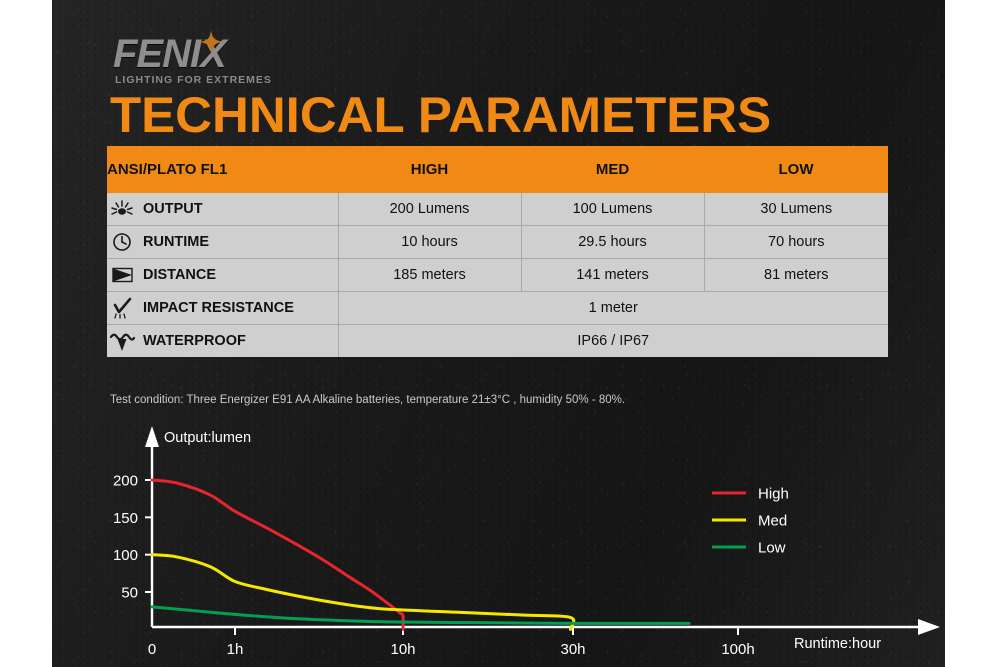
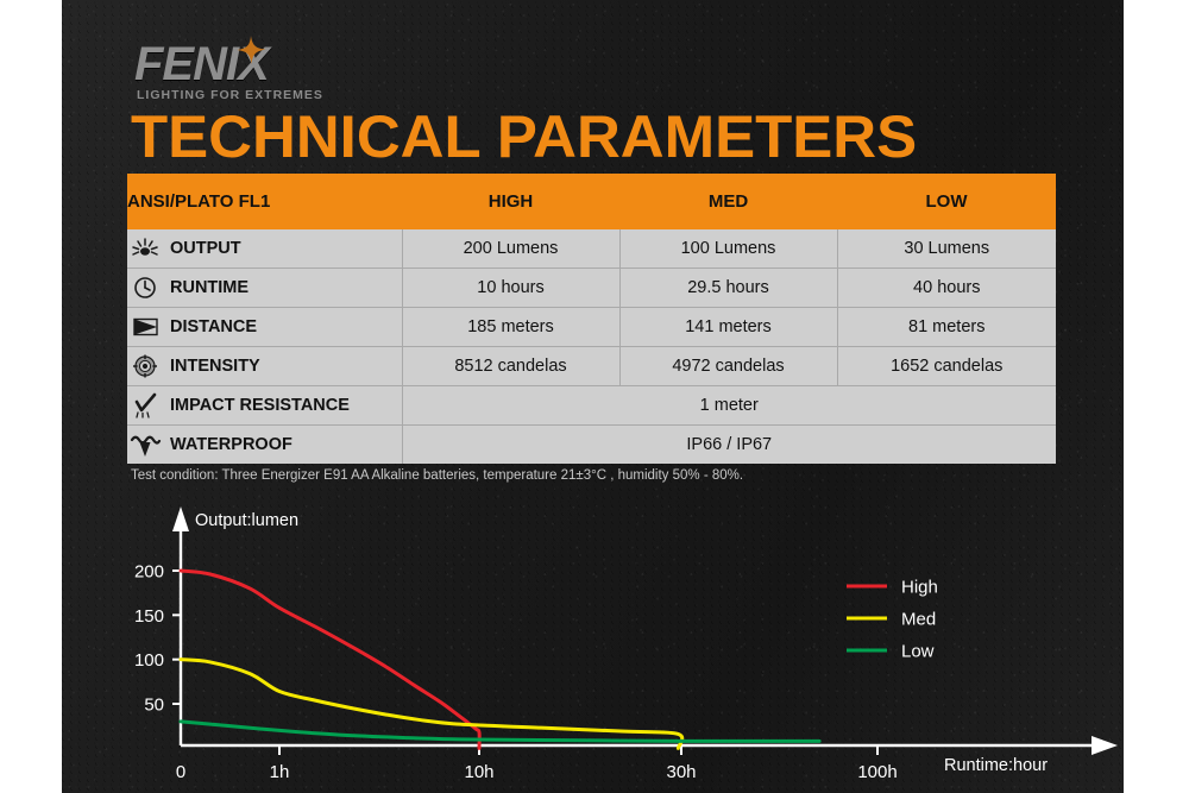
  FENIX
  LIGHTING FOR EXTREMES
  TECHNICAL PARAMETERS
  ANSI/PLATO FL1	HIGH	MED	LOW
  OUTPUT	200 Lumens	100 Lumens	30 Lumens
- RUNTIME	10 hours	29.5 hours	70 hours
+ RUNTIME	10 hours	29.5 hours	40 hours
  DISTANCE	185 meters	141 meters	81 meters
+ INTENSITY	8512 candelas	4972 candelas	1652 candelas
  IMPACT RESISTANCE	1 meter
  WATERPROOF	IP66 / IP67
  Test condition: Three Energizer E91 AA Alkaline batteries, temperature 21±3°C , humidity 50% - 80%.
  200
  150
  100
  50
  0
  1h
  10h
  30h
  100h
  Output:lumen
  Runtime:hour
  High
  Med
  Low
